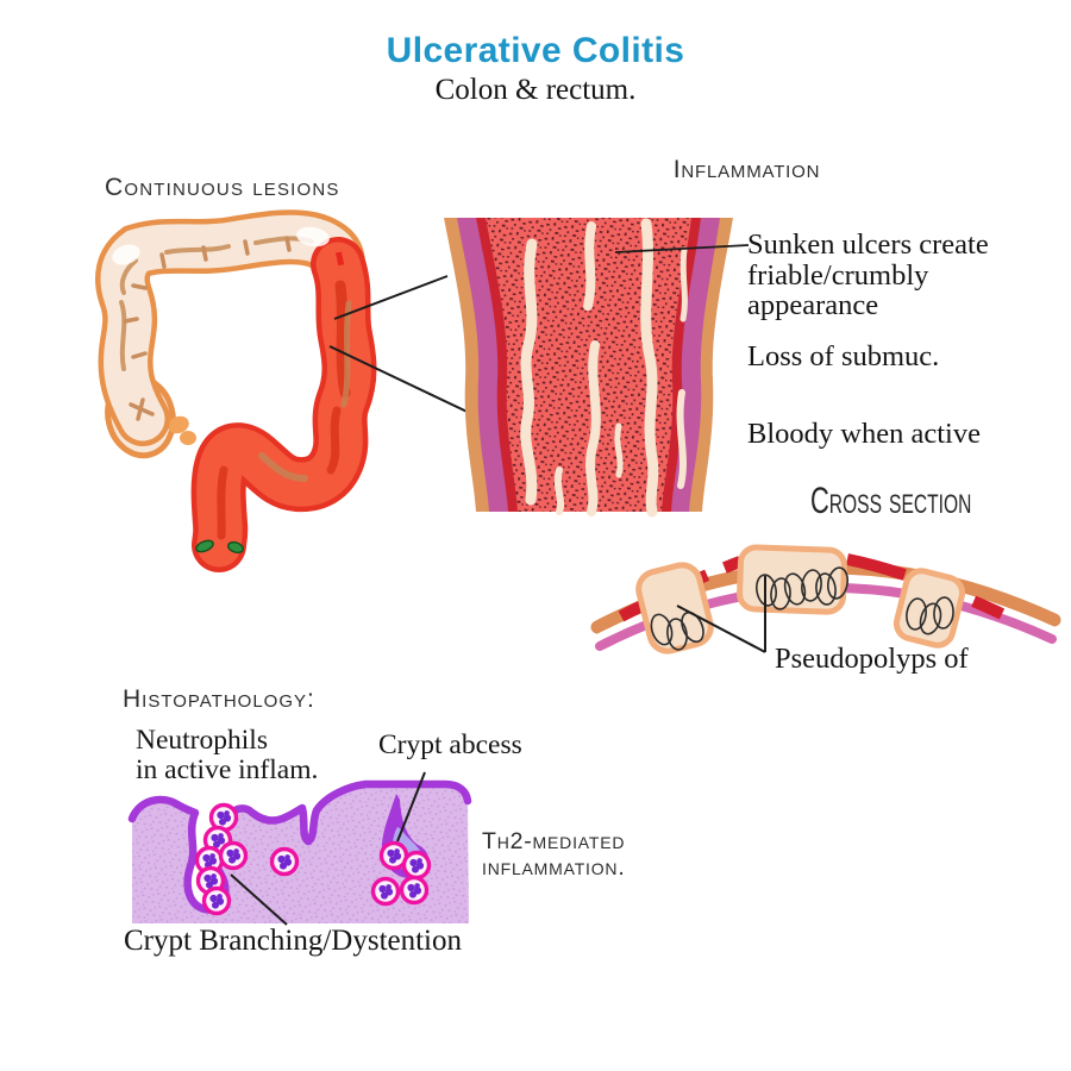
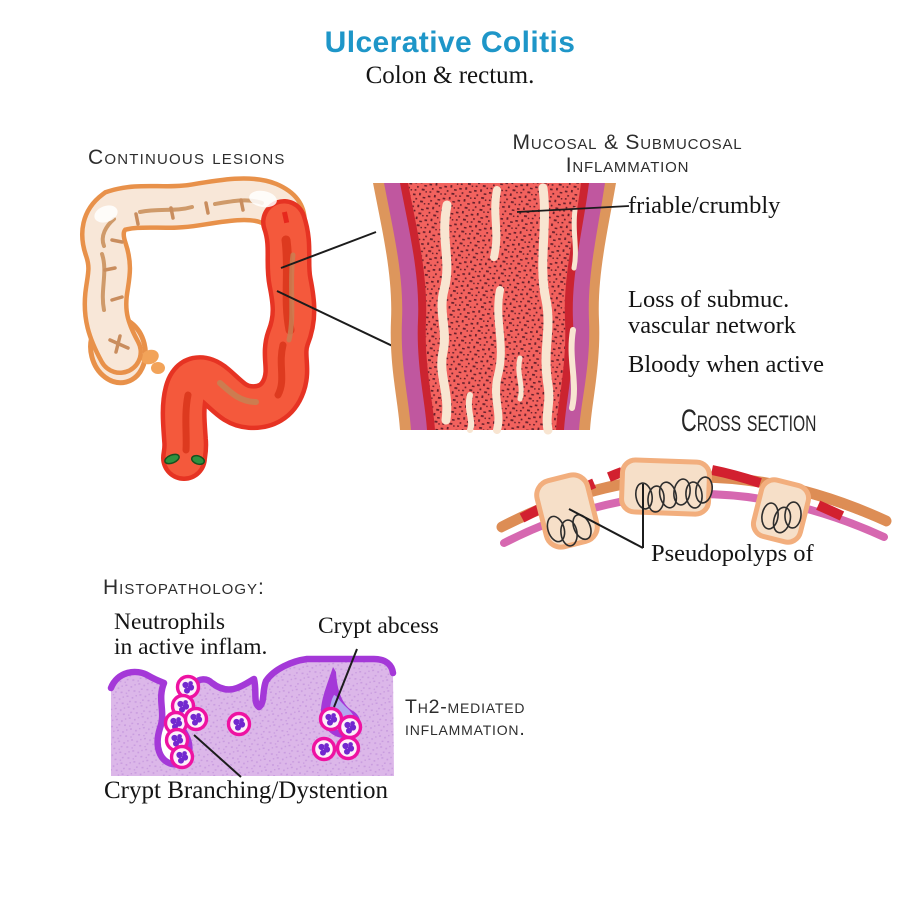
  Ulcerative Colitis
  Colon & rectum.
  Continuous lesions
+ Mucosal & Submucosal
  Inflammation
- Sunken ulcers create
  friable/crumbly
- appearance
  Loss of submuc.
+ vascular network
  Bloody when active
  Cross section
  Pseudopolyps of
  Histopathology:
  Neutrophils
  in active inflam.
  Crypt abcess
  Th2-mediated
  inflammation.
  Crypt Branching/Dystention
